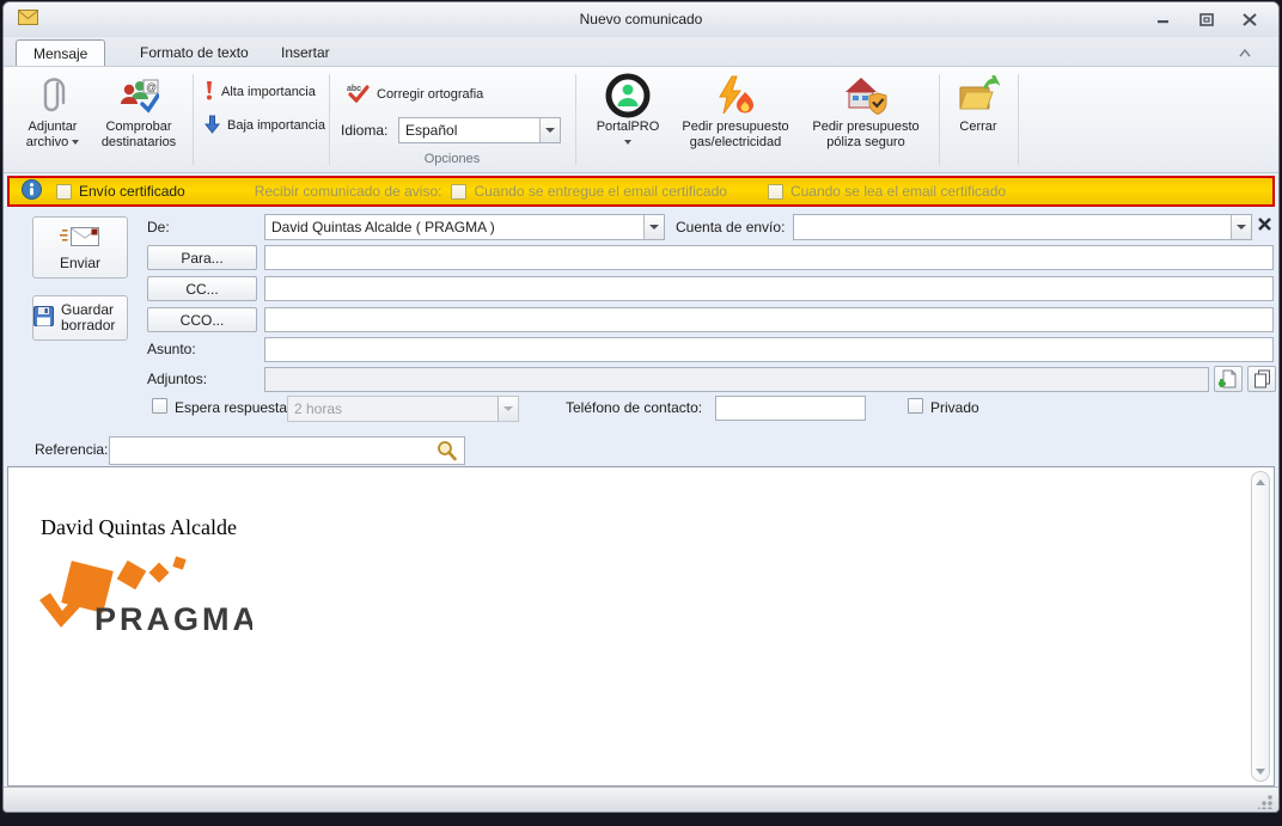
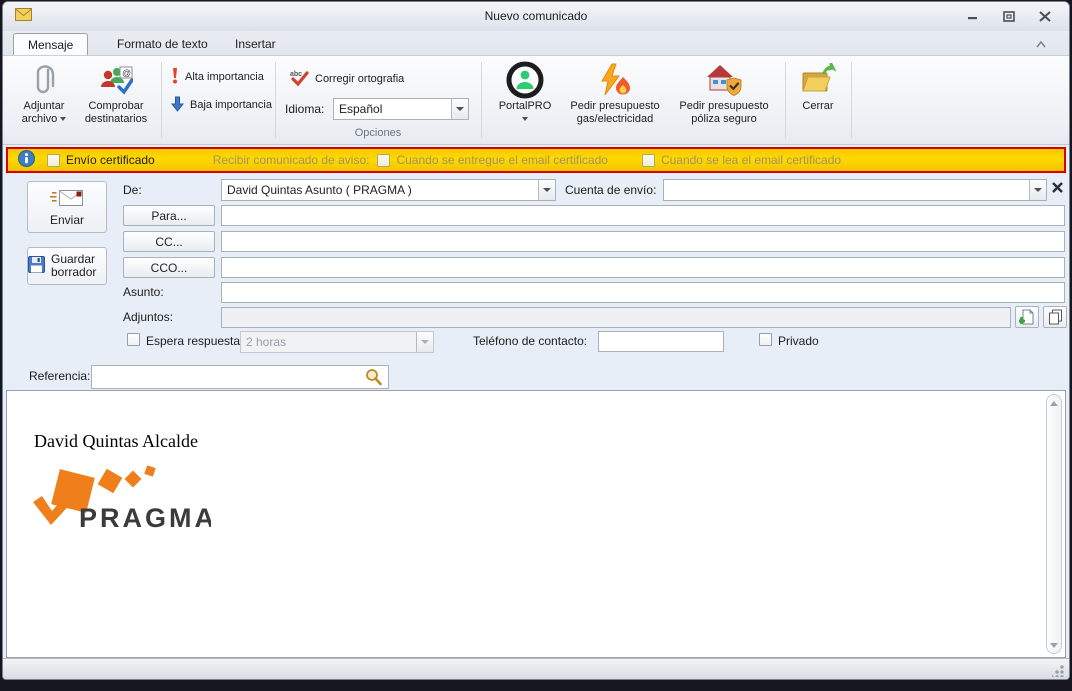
  Nuevo comunicado
  Mensaje
  Formato de texto
  Insertar
  Adjuntar archivo
  @
  Comprobar destinatarios
  Alta importancia
  Baja importancia
  Corregir ortografia
  Idioma:
  Español
  Opciones
  PortalPRO
  Pedir presupuesto gas/electricidad
  Pedir presupuesto póliza seguro
  Cerrar
  Envío certificado
  Recibir comunicado de aviso:
  Cuando se entregue el email certificado
  Cuando se lea el email certificado
  Enviar
  Guardar borrador
  De:
- David Quintas Alcalde ( PRAGMA )
+ David Quintas Asunto ( PRAGMA )
  Cuenta de envío:
  Para...
  CC...
  CCO...
  Asunto:
  Adjuntos:
  Espera respuesta
  2 horas
  Teléfono de contacto:
  Privado
  Referencia:
  David Quintas Alcalde
  PRAGMA
